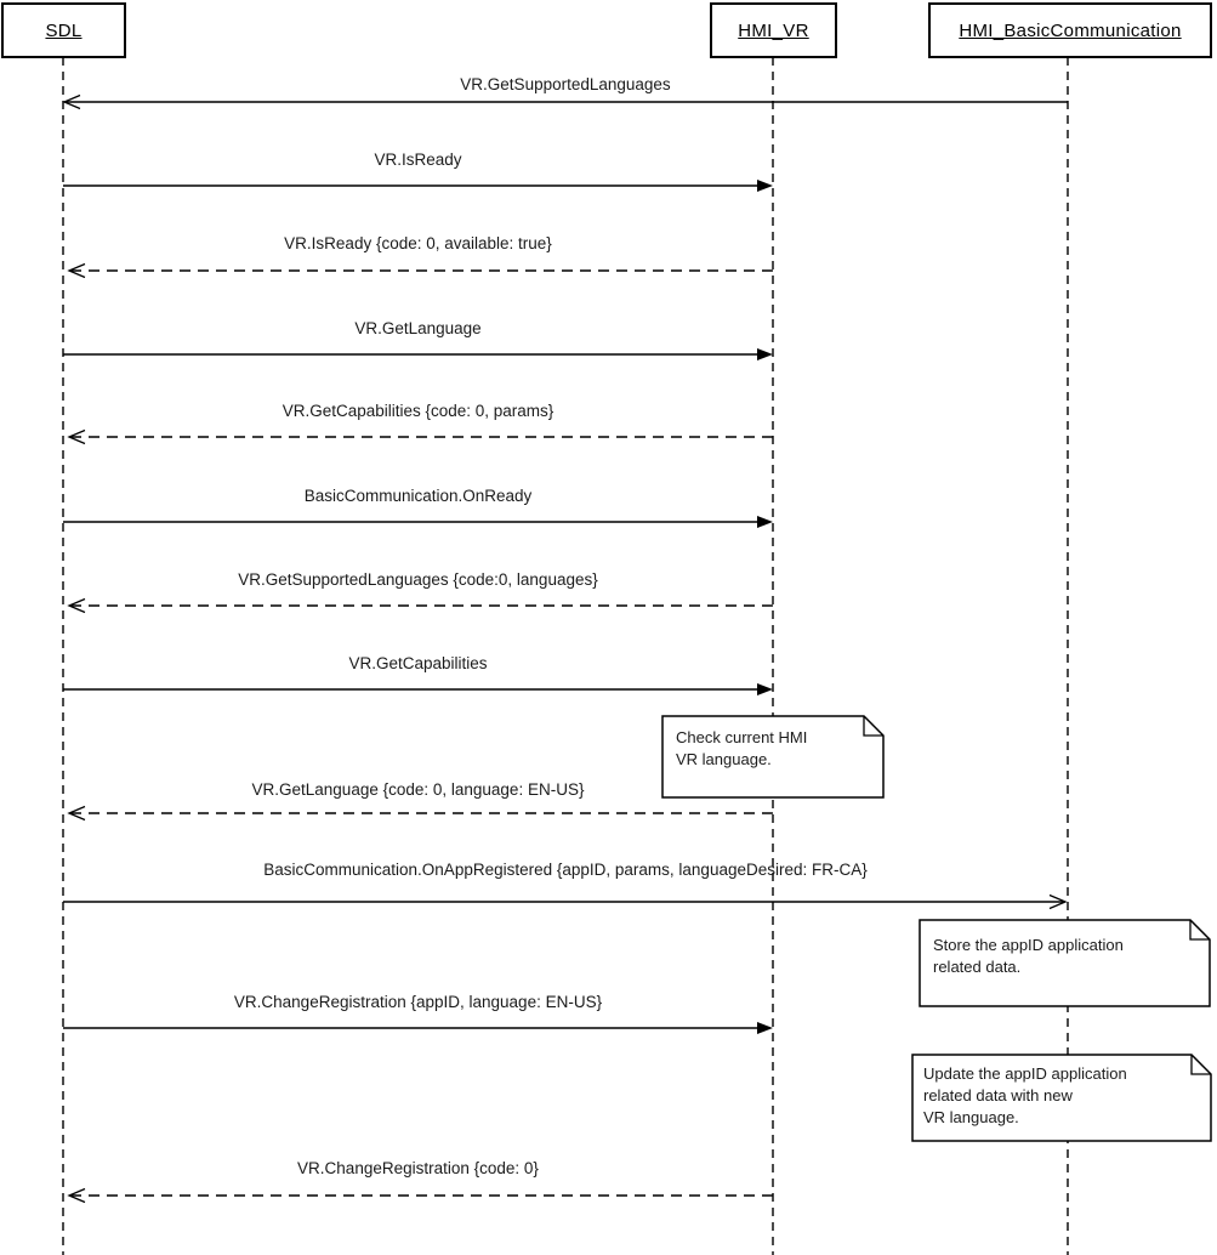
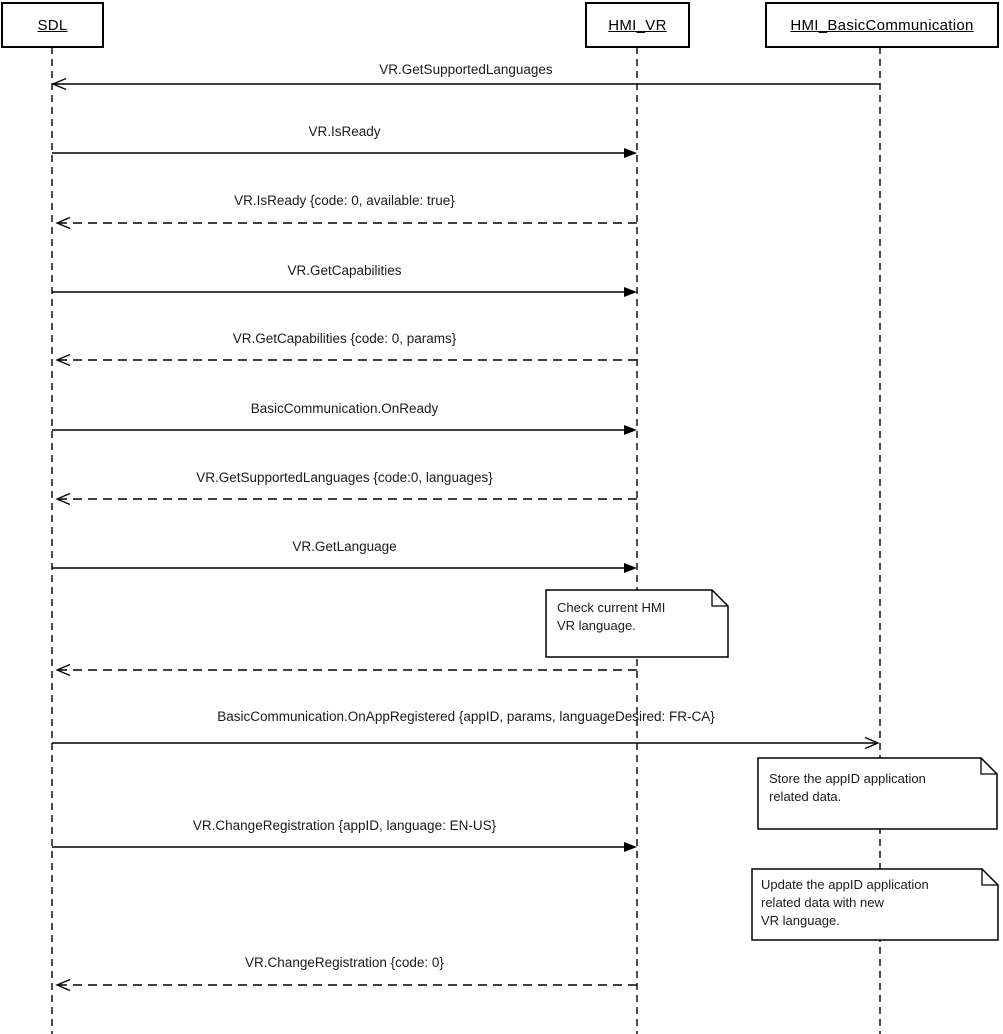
  SDL
  HMI_VR
  HMI_BasicCommunication
  VR.GetSupportedLanguages
  VR.IsReady
  VR.IsReady {code: 0, available: true}
- VR.GetLanguage
+ VR.GetCapabilities
  VR.GetCapabilities {code: 0, params}
  BasicCommunication.OnReady
  VR.GetSupportedLanguages {code:0, languages}
- VR.GetCapabilities
+ VR.GetLanguage
- VR.GetLanguage {code: 0, language: EN-US}
  BasicCommunication.OnAppRegistered {appID, params, languageDesired: FR-CA}
  VR.ChangeRegistration {appID, language: EN-US}
  VR.ChangeRegistration {code: 0}
  Check current HMI
  VR language.
  Store the appID application
  related data.
  Update the appID application
  related data with new
  VR language.
